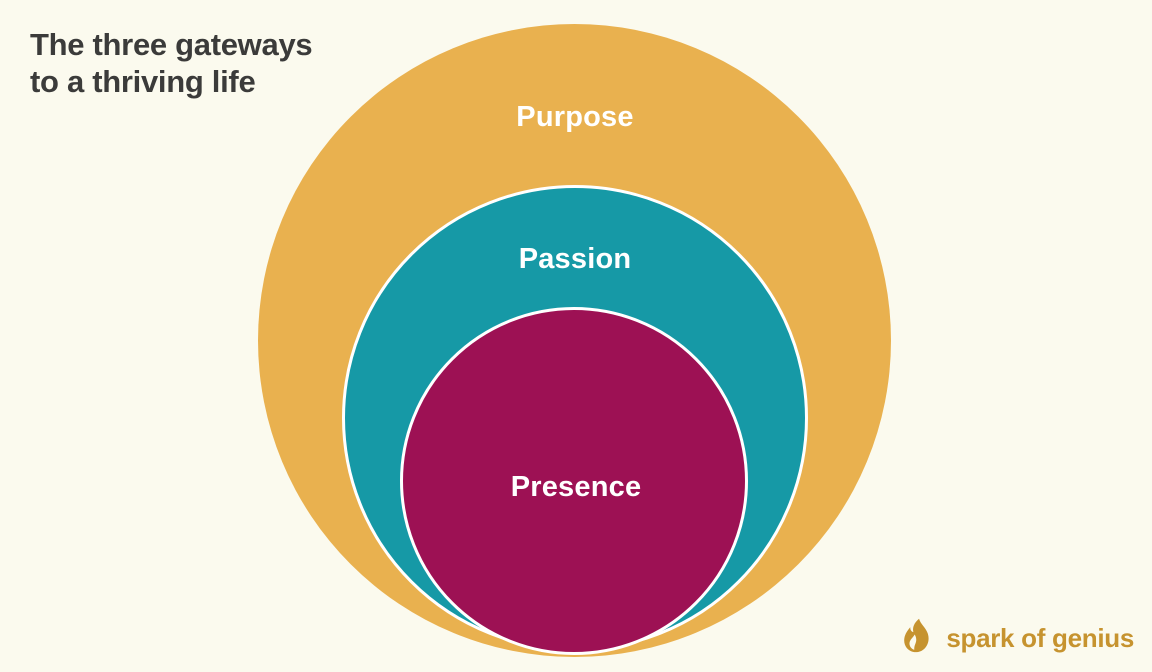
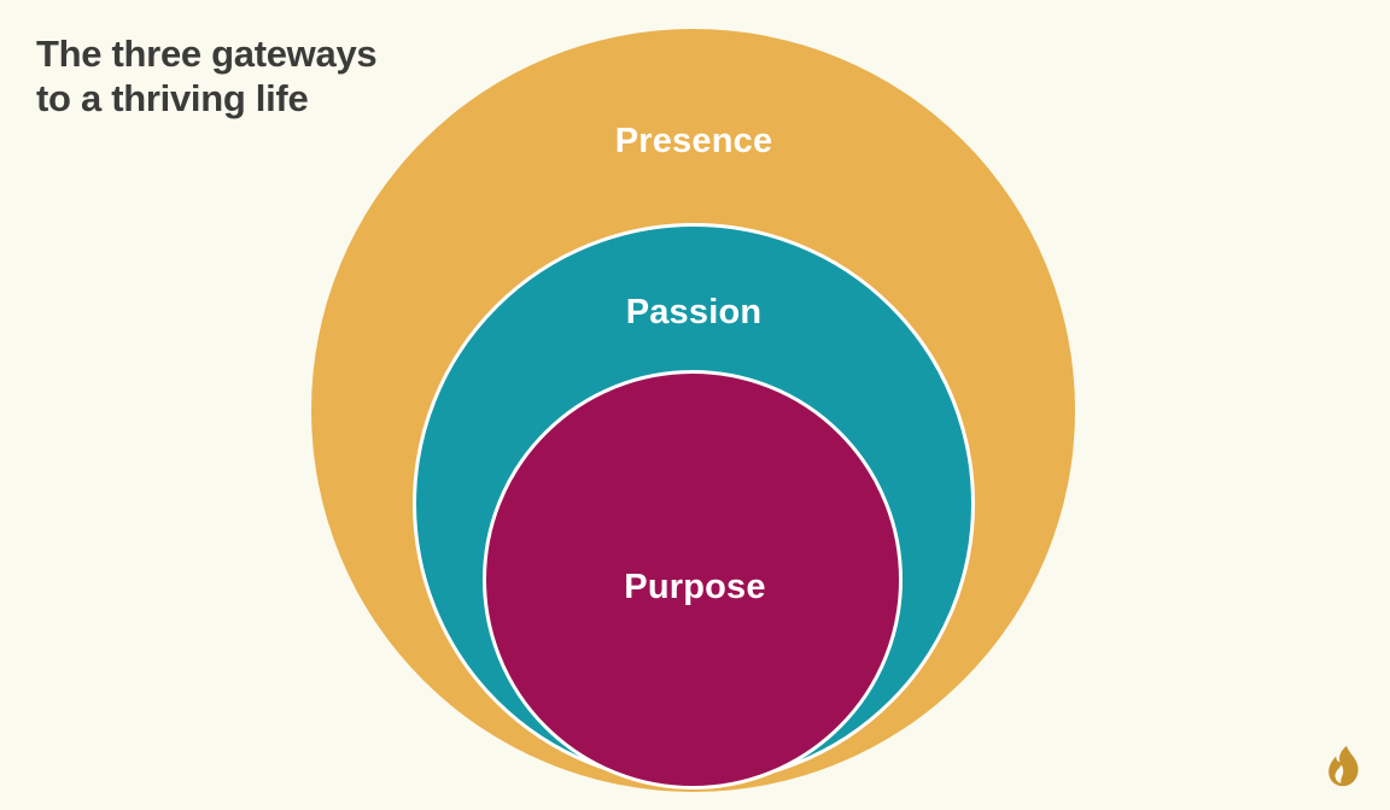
  The three gateways
  to a thriving life
- Purpose
+ Presence
  Passion
- Presence
+ Purpose
- spark of genius
